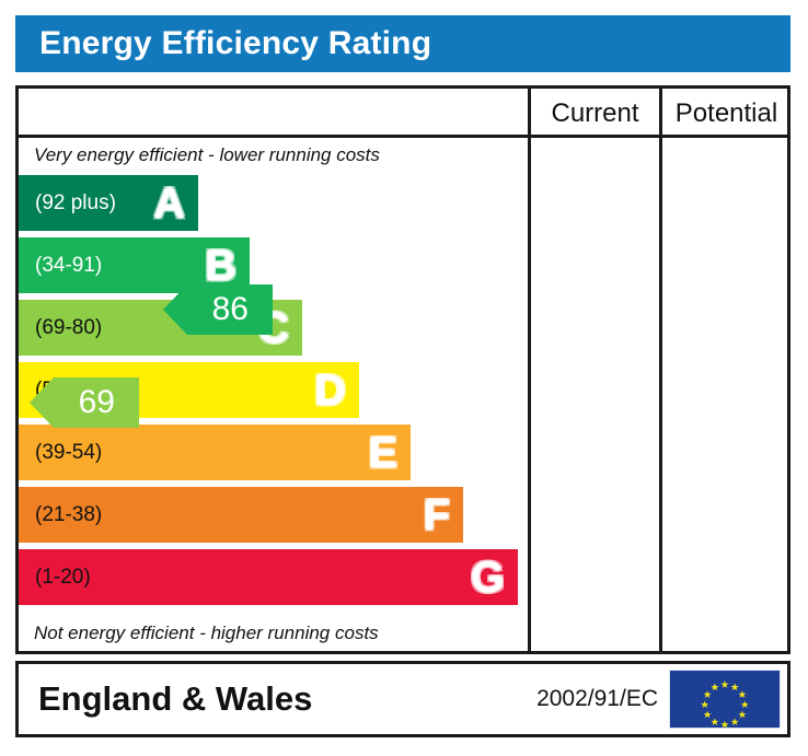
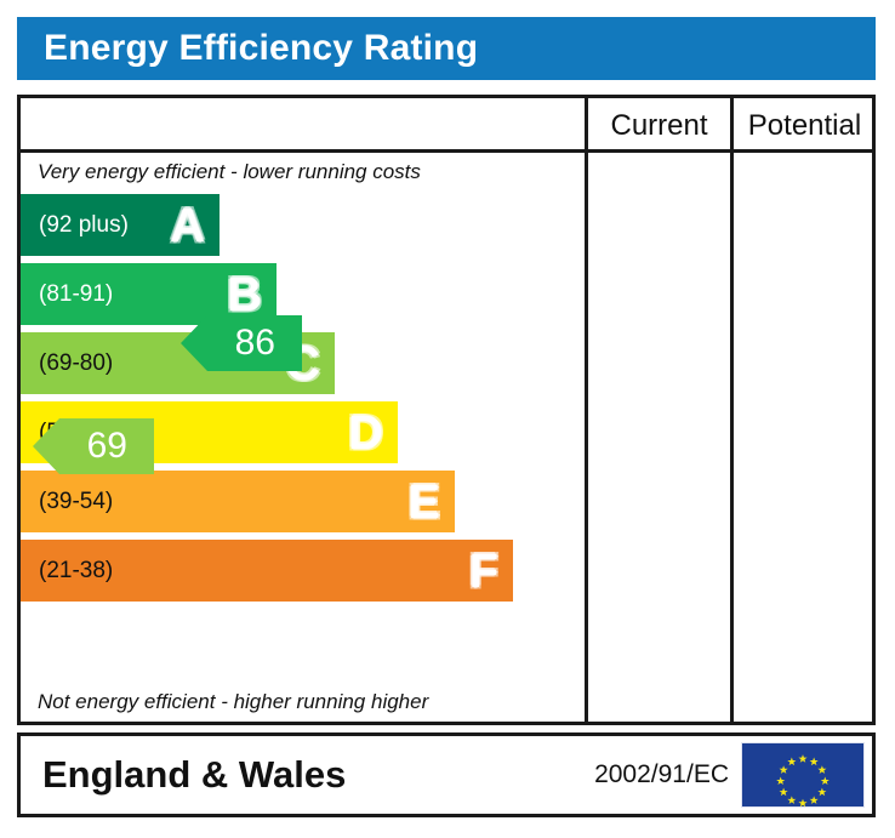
  Energy Efficiency Rating
  Current
  Potential
  Very energy efficient - lower running costs
  (92 plus)
  A
- (34-91)
+ (81-91)
  B
  (69-80)
  C
  D
  (39-54)
  E
  (21-38)
  F
- (1-20)
- G
- Not energy efficient - higher running costs
+ Not energy efficient - higher running higher
  69
  86
  England & Wales
  2002/91/EC
